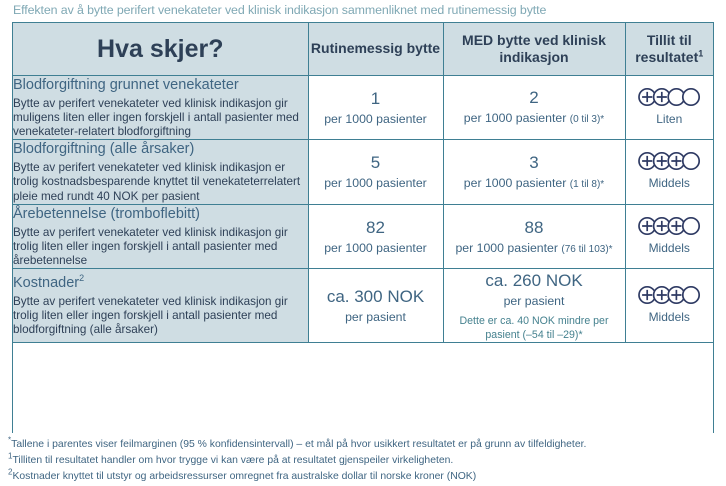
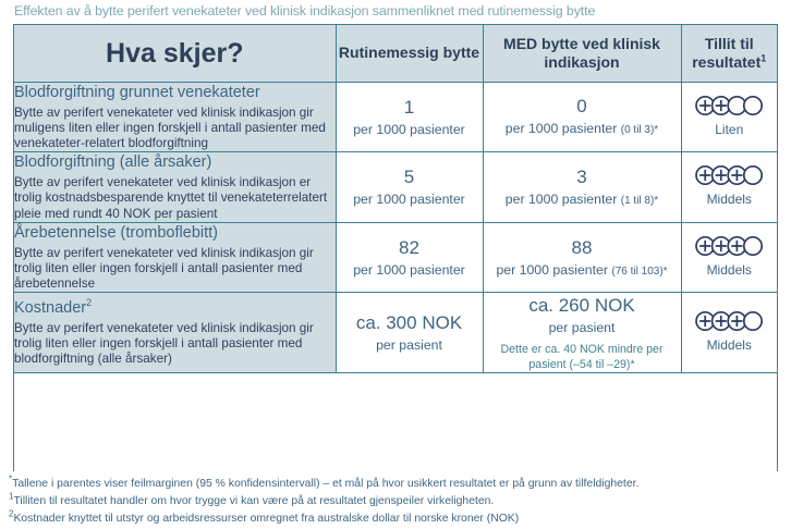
  Effekten av å bytte perifert venekateter ved klinisk indikasjon sammenliknet med rutinemessig bytte
  Hva skjer?	Rutinemessig bytte	MED bytte ved klinisk indikasjon	Tillit til resultatet1
- Blodforgiftning grunnet venekateterBytte av perifert venekateter ved klinisk indikasjon gir muligens liten eller ingen forskjell i antall pasienter med venekateter-relatert blodforgiftning	1per 1000 pasienter	2per 1000 pasienter (0 til 3)*	Liten
+ Blodforgiftning grunnet venekateterBytte av perifert venekateter ved klinisk indikasjon gir muligens liten eller ingen forskjell i antall pasienter med venekateter-relatert blodforgiftning	1per 1000 pasienter	0per 1000 pasienter (0 til 3)*	Liten
  Blodforgiftning (alle årsaker)Bytte av perifert venekateter ved klinisk indikasjon er trolig kostnadsbesparende knyttet til venekateterrelatert pleie med rundt 40 NOK per pasient	5per 1000 pasienter	3per 1000 pasienter (1 til 8)*	Middels
  Årebetennelse (tromboflebitt)Bytte av perifert venekateter ved klinisk indikasjon gir trolig liten eller ingen forskjell i antall pasienter med årebetennelse	82per 1000 pasienter	88per 1000 pasienter (76 til 103)*	Middels
  Kostnader2Bytte av perifert venekateter ved klinisk indikasjon gir trolig liten eller ingen forskjell i antall pasienter med blodforgiftning (alle årsaker)	ca. 300 NOKper pasient	ca. 260 NOKper pasientDette er ca. 40 NOK mindre per pasient (–54 til –29)*	Middels
  *Tallene i parentes viser feilmarginen (95 % konfidensintervall) – et mål på hvor usikkert resultatet er på grunn av tilfeldigheter.
  1Tilliten til resultatet handler om hvor trygge vi kan være på at resultatet gjenspeiler virkeligheten.
  2Kostnader knyttet til utstyr og arbeidsressurser omregnet fra australske dollar til norske kroner (NOK)
